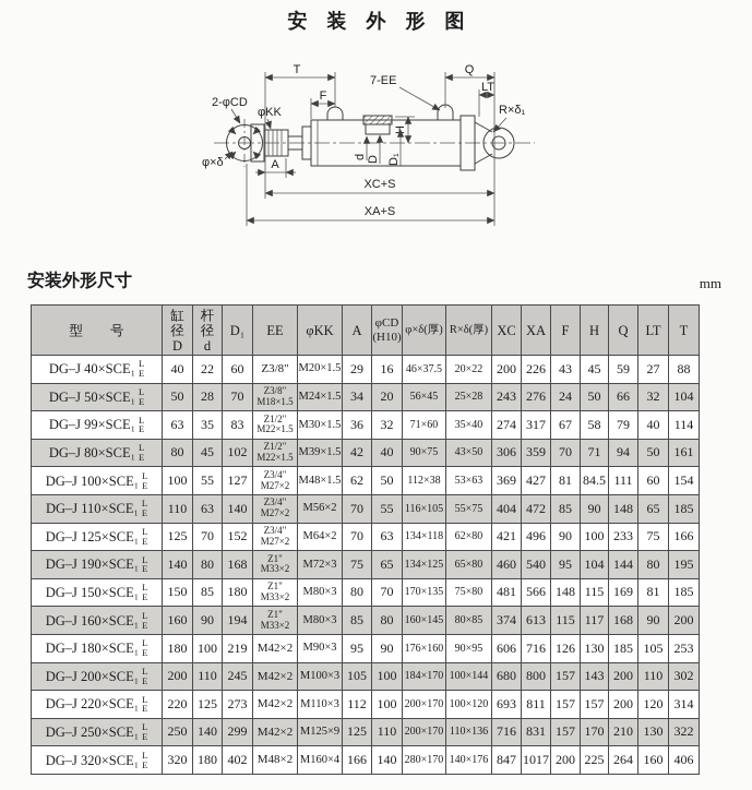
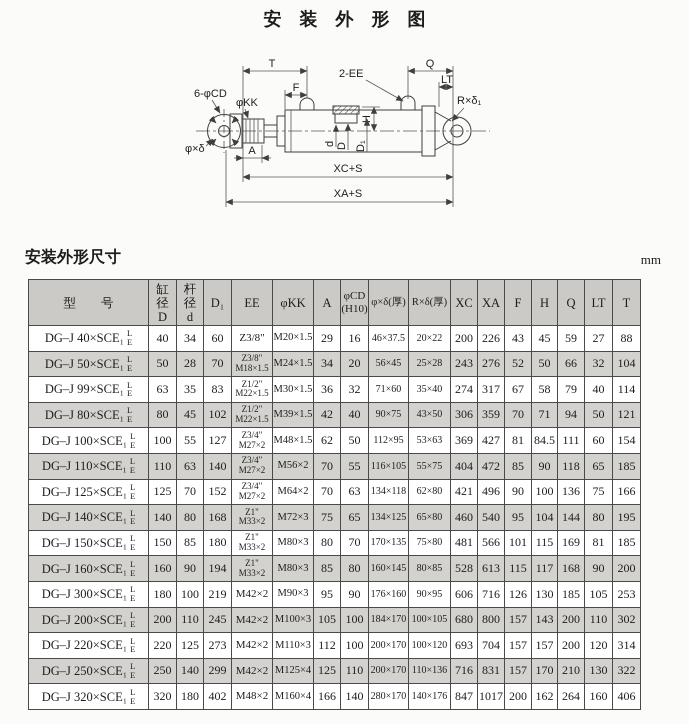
  安装外形图
  T
  Q
  LT
  F
- 7-EE
+ 2-EE
- 2-φCD
+ 6-φCD
  φKK
  R×δ₁
  φ×δ
  A
  XC+S
  XA+S
  安装外形尺寸
  mm
  型 号	缸 径 D	杆 径 d	D₁	EE	φKK	A	φCD (H10)	φ×δ(厚)	R×δ(厚)	XC	XA	F	H	Q	LT	T
- DG–J 40×SCE₁ LE	40	22	60	Z3/8"	M20×1.5	29	16	46×37.5	20×22	200	226	43	45	59	27	88
+ DG–J 40×SCE₁ LE	40	34	60	Z3/8"	M20×1.5	29	16	46×37.5	20×22	200	226	43	45	59	27	88
- DG–J 50×SCE₁ LE	50	28	70	Z3/8" M18×1.5	M24×1.5	34	20	56×45	25×28	243	276	24	50	66	32	104
+ DG–J 50×SCE₁ LE	50	28	70	Z3/8" M18×1.5	M24×1.5	34	20	56×45	25×28	243	276	52	50	66	32	104
  DG–J 99×SCE₁ LE	63	35	83	Z1/2" M22×1.5	M30×1.5	36	32	71×60	35×40	274	317	67	58	79	40	114
- DG–J 80×SCE₁ LE	80	45	102	Z1/2" M22×1.5	M39×1.5	42	40	90×75	43×50	306	359	70	71	94	50	161
+ DG–J 80×SCE₁ LE	80	45	102	Z1/2" M22×1.5	M39×1.5	42	40	90×75	43×50	306	359	70	71	94	50	121
- DG–J 100×SCE₁ LE	100	55	127	Z3/4" M27×2	M48×1.5	62	50	112×38	53×63	369	427	81	84.5	111	60	154
+ DG–J 100×SCE₁ LE	100	55	127	Z3/4" M27×2	M48×1.5	62	50	112×95	53×63	369	427	81	84.5	111	60	154
- DG–J 110×SCE₁ LE	110	63	140	Z3/4" M27×2	M56×2	70	55	116×105	55×75	404	472	85	90	148	65	185
+ DG–J 110×SCE₁ LE	110	63	140	Z3/4" M27×2	M56×2	70	55	116×105	55×75	404	472	85	90	118	65	185
- DG–J 125×SCE₁ LE	125	70	152	Z3/4" M27×2	M64×2	70	63	134×118	62×80	421	496	90	100	233	75	166
+ DG–J 125×SCE₁ LE	125	70	152	Z3/4" M27×2	M64×2	70	63	134×118	62×80	421	496	90	100	136	75	166
- DG–J 190×SCE₁ LE	140	80	168	Z1" M33×2	M72×3	75	65	134×125	65×80	460	540	95	104	144	80	195
+ DG–J 140×SCE₁ LE	140	80	168	Z1" M33×2	M72×3	75	65	134×125	65×80	460	540	95	104	144	80	195
- DG–J 150×SCE₁ LE	150	85	180	Z1" M33×2	M80×3	80	70	170×135	75×80	481	566	148	115	169	81	185
+ DG–J 150×SCE₁ LE	150	85	180	Z1" M33×2	M80×3	80	70	170×135	75×80	481	566	101	115	169	81	185
- DG–J 160×SCE₁ LE	160	90	194	Z1" M33×2	M80×3	85	80	160×145	80×85	374	613	115	117	168	90	200
+ DG–J 160×SCE₁ LE	160	90	194	Z1" M33×2	M80×3	85	80	160×145	80×85	528	613	115	117	168	90	200
- DG–J 180×SCE₁ LE	180	100	219	M42×2	M90×3	95	90	176×160	90×95	606	716	126	130	185	105	253
+ DG–J 300×SCE₁ LE	180	100	219	M42×2	M90×3	95	90	176×160	90×95	606	716	126	130	185	105	253
- DG–J 200×SCE₁ LE	200	110	245	M42×2	M100×3	105	100	184×170	100×144	680	800	157	143	200	110	302
+ DG–J 200×SCE₁ LE	200	110	245	M42×2	M100×3	105	100	184×170	100×105	680	800	157	143	200	110	302
- DG–J 220×SCE₁ LE	220	125	273	M42×2	M110×3	112	100	200×170	100×120	693	811	157	157	200	120	314
+ DG–J 220×SCE₁ LE	220	125	273	M42×2	M110×3	112	100	200×170	100×120	693	704	157	157	200	120	314
- DG–J 250×SCE₁ LE	250	140	299	M42×2	M125×9	125	110	200×170	110×136	716	831	157	170	210	130	322
+ DG–J 250×SCE₁ LE	250	140	299	M42×2	M125×4	125	110	200×170	110×136	716	831	157	170	210	130	322
- DG–J 320×SCE₁ LE	320	180	402	M48×2	M160×4	166	140	280×170	140×176	847	1017	200	225	264	160	406
+ DG–J 320×SCE₁ LE	320	180	402	M48×2	M160×4	166	140	280×170	140×176	847	1017	200	162	264	160	406
